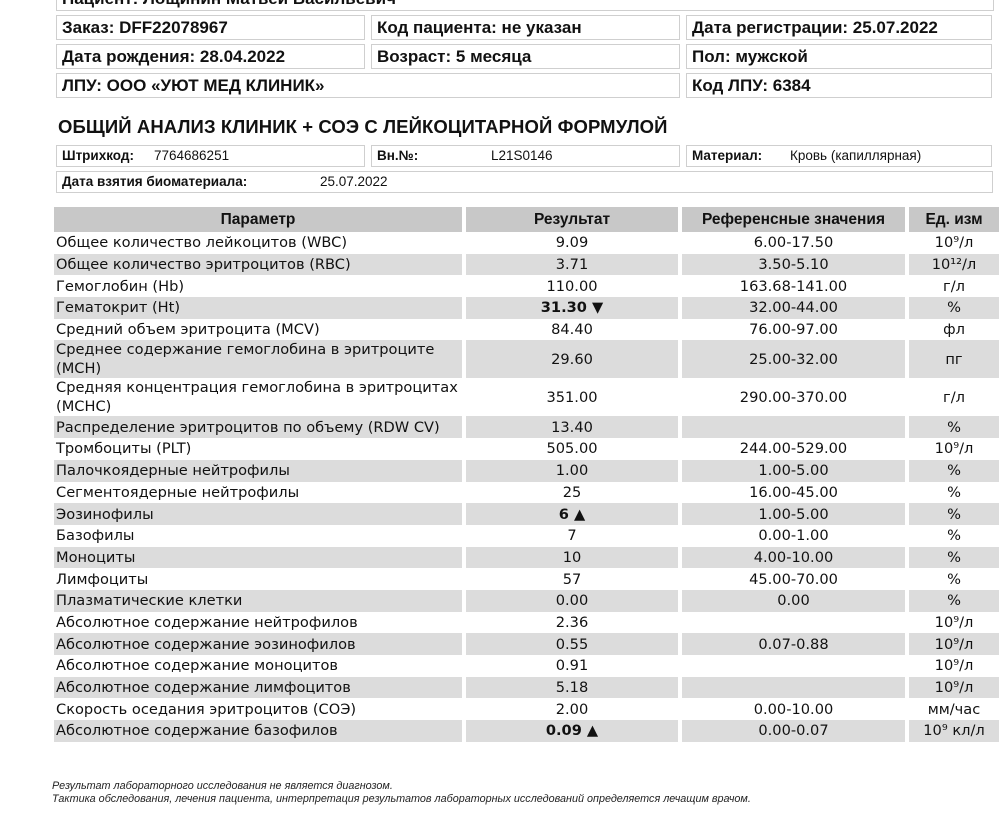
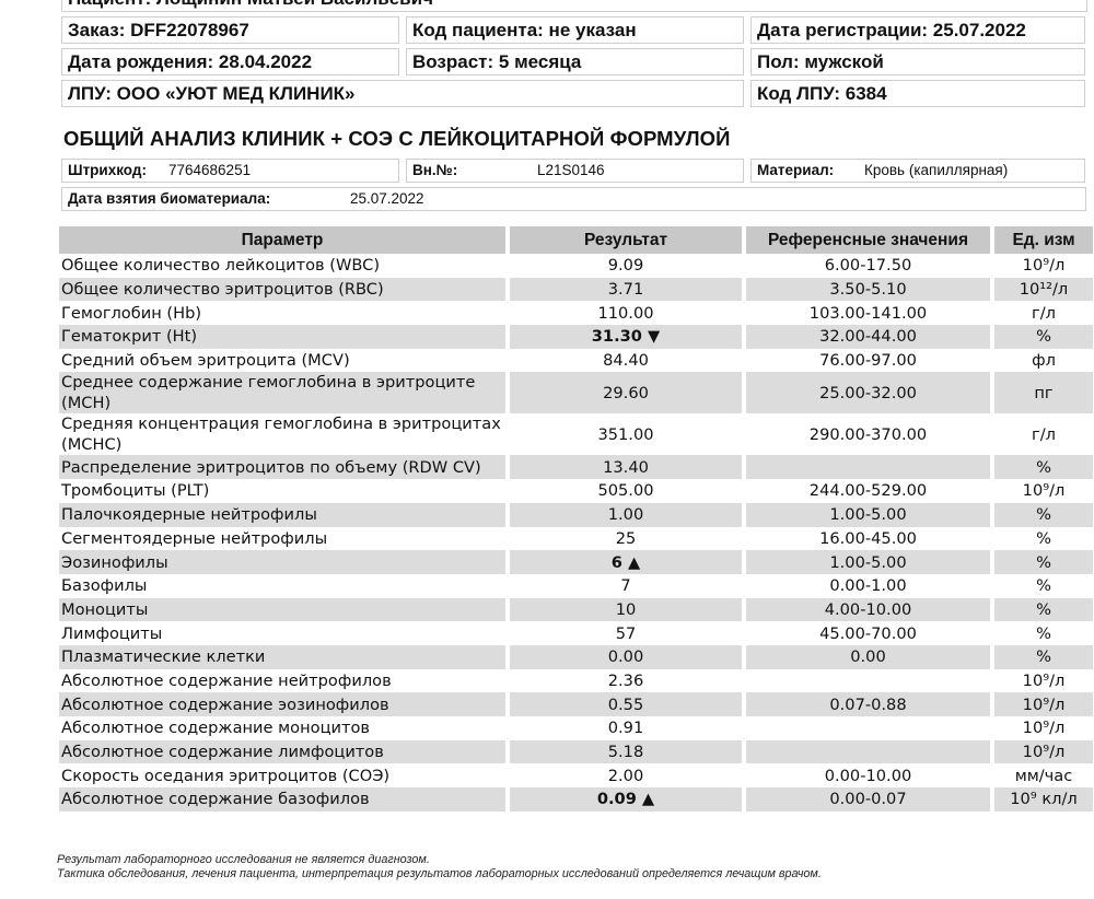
  Заказ: DFF22078967
  Код пациента: не указан
  Дата регистрации: 25.07.2022
  Дата рождения: 28.04.2022
  Возраст: 5 месяца
  Пол: мужской
  ЛПУ: ООО «УЮТ МЕД КЛИНИК»
  Код ЛПУ: 6384
  ОБЩИЙ АНАЛИЗ КЛИНИК + СОЭ С ЛЕЙКОЦИТАРНОЙ ФОРМУЛОЙ
  Штрихкод:
  7764686251
  Вн.№:
  L21S0146
  Материал:
  Кровь (капиллярная)
  Дата взятия биоматериала:
  25.07.2022
  Параметр	Результат	Референсные значения	Ед. изм
  Общее количество лейкоцитов (WBC)	9.09	6.00-17.50	10⁹/л
  Общее количество эритроцитов (RBC)	3.71	3.50-5.10	10¹²/л
- Гемоглобин (Hb)	110.00	163.68-141.00	г/л
+ Гемоглобин (Hb)	110.00	103.00-141.00	г/л
  Гематокрит (Ht)	31.30 ▼	32.00-44.00	%
  Средний объем эритроцита (MCV)	84.40	76.00-97.00	фл
  Среднее содержание гемоглобина в эритроците (MCH)	29.60	25.00-32.00	пг
  Средняя концентрация гемоглобина в эритроцитах (MCHC)	351.00	290.00-370.00	г/л
  Распределение эритроцитов по объему (RDW CV)	13.40		%
  Тромбоциты (PLT)	505.00	244.00-529.00	10⁹/л
  Палочкоядерные нейтрофилы	1.00	1.00-5.00	%
  Сегментоядерные нейтрофилы	25	16.00-45.00	%
  Эозинофилы	6 ▲	1.00-5.00	%
  Базофилы	7	0.00-1.00	%
  Моноциты	10	4.00-10.00	%
  Лимфоциты	57	45.00-70.00	%
  Плазматические клетки	0.00	0.00	%
  Абсолютное содержание нейтрофилов	2.36		10⁹/л
  Абсолютное содержание эозинофилов	0.55	0.07-0.88	10⁹/л
  Абсолютное содержание моноцитов	0.91		10⁹/л
  Абсолютное содержание лимфоцитов	5.18		10⁹/л
  Скорость оседания эритроцитов (СОЭ)	2.00	0.00-10.00	мм/час
  Абсолютное содержание базофилов	0.09 ▲	0.00-0.07	10⁹ кл/л
  Результат лабораторного исследования не является диагнозом.
  Тактика обследования, лечения пациента, интерпретация результатов лабораторных исследований определяется лечащим врачом.
